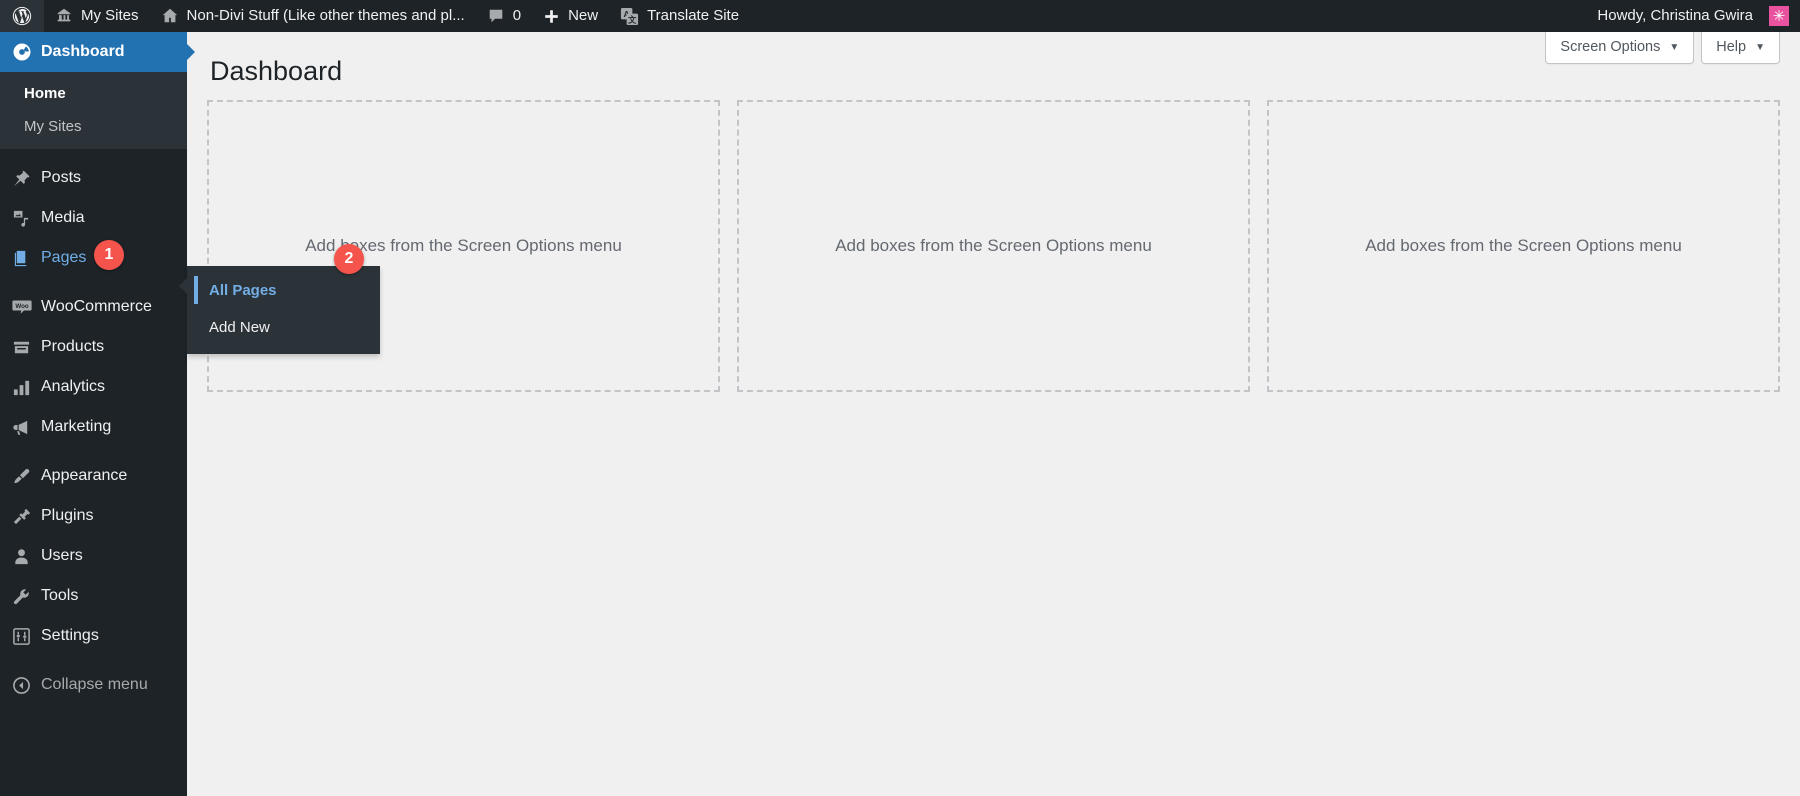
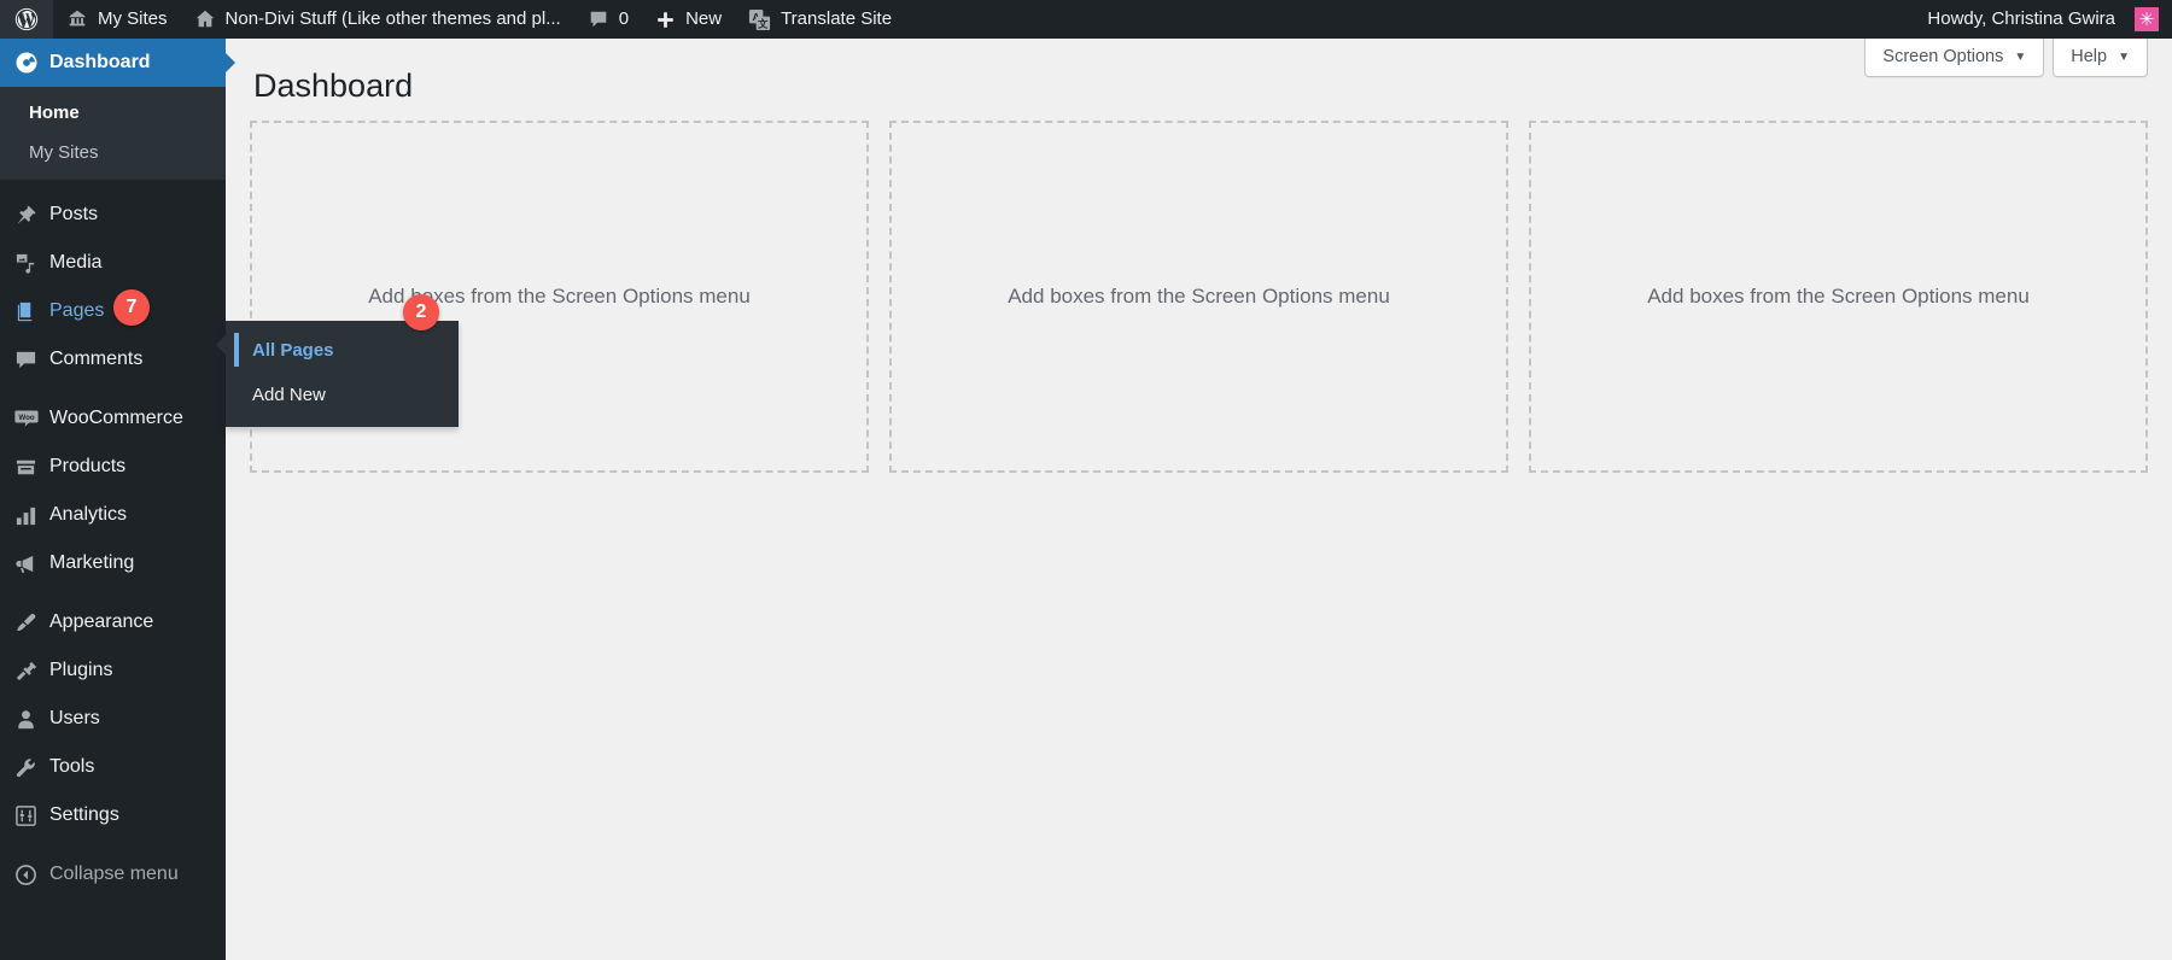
  My Sites
  Non-Divi Stuff (Like other themes and pl...
  0
  New
  A
  文
  Translate Site
  Howdy, Christina Gwira
  ✳
  Dashboard
  Home
  My Sites
  Posts
  Media
  Pages
+ Comments
  WooCommerce
  Products
  Analytics
  Marketing
  Appearance
  Plugins
  Users
  Tools
  Settings
  Collapse menu
  Screen Options
  ▼
  Help
  ▼
  Dashboard
  Addxes from the Screen Options menu
  Add boxes from the Screen Options menu
  Add boxes from the Screen Options menu
  All Pages
  Add New
- 1
+ 7
  2
